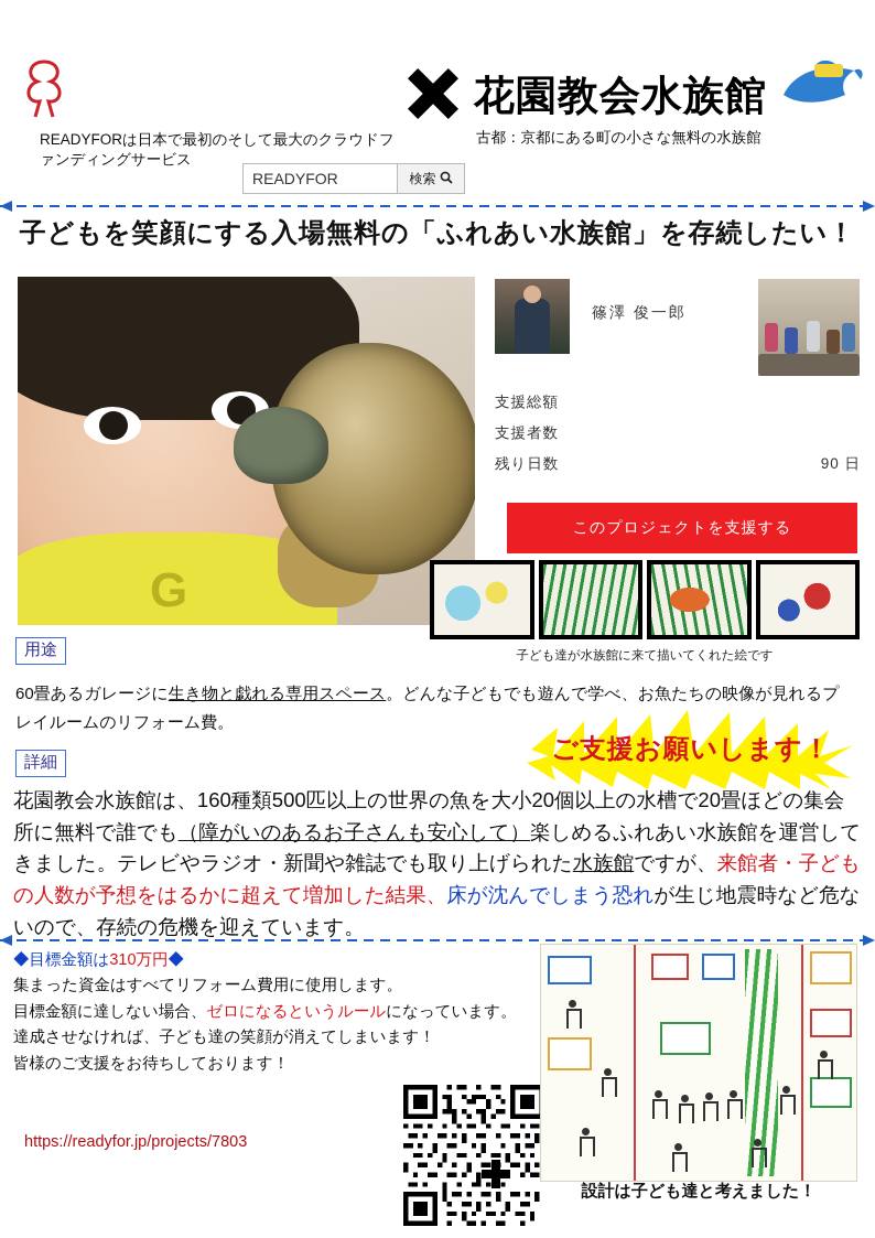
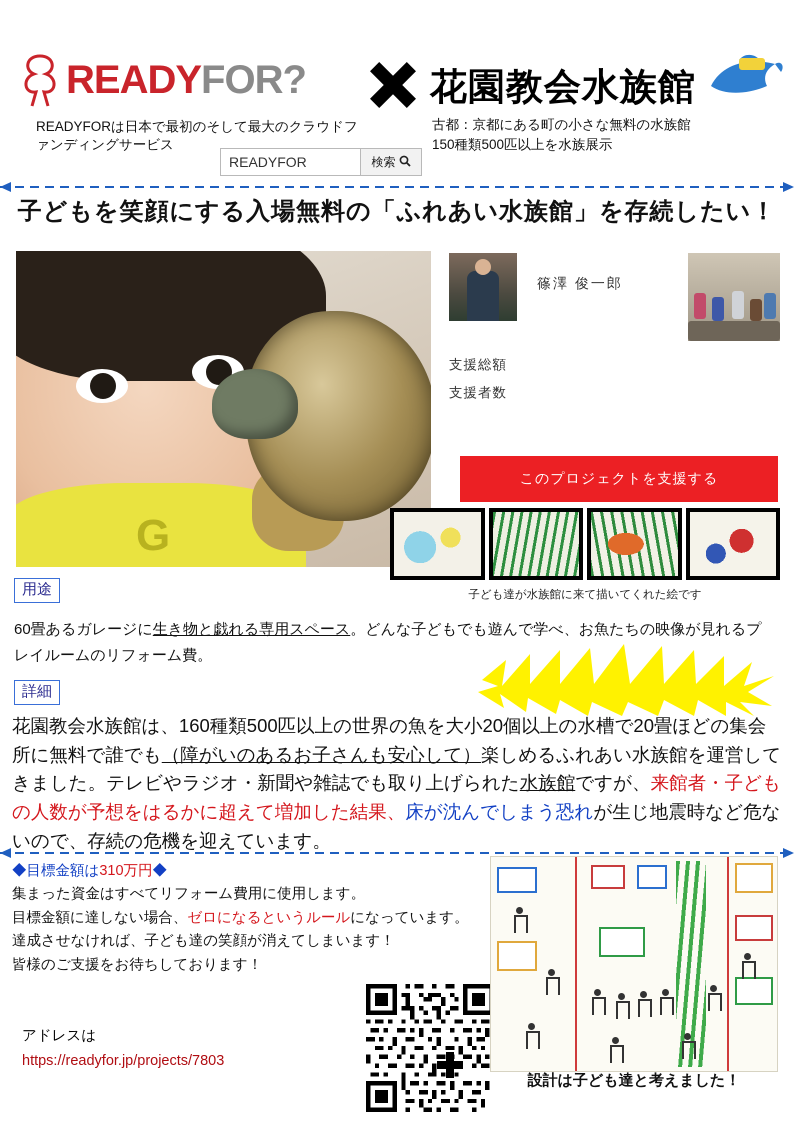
+ READYFOR?
  READYFORは日本で最初のそして最大のクラウドファンディングサービス
  花園教会水族館
  古都：京都にある町の小さな無料の水族館
+ 150種類500匹以上を水族展示
  READYFOR
  検索
  子どもを笑顔にする入場無料の「ふれあい水族館」を存続したい！
  G
  篠澤 俊一郎
  支援総額
  支援者数
- 残り日数
- 90 日
  このプロジェクトを支援する
  子ども達が水族館に来て描いてくれた絵です
  用途
  60畳あるガレージに生き物と戯れる専用スペース。どんな子どもでも遊んで学べ、お魚たちの映像が見れるプレイルームのリフォーム費。
  詳細
- ご支援お願いします！
  花園教会水族館は、160種類500匹以上の世界の魚を大小20個以上の水槽で20畳ほどの集会所に無料で誰でも（障がいのあるお子さんも安心して）楽しめるふれあい水族館を運営してきました。テレビやラジオ・新聞や雑誌でも取り上げられた水族館ですが、来館者・子どもの人数が予想をはるかに超えて増加した結果、床が沈んでしまう恐れが生じ地震時など危ないので、存続の危機を迎えています。
  ◆目標金額は310万円◆
  集まった資金はすべてリフォーム費用に使用します。
  目標金額に達しない場合、ゼロになるというルールになっています。
  達成させなければ、子ども達の笑顔が消えてしまいます！
  皆様のご支援をお待ちしております！
+ アドレスは
  https://readyfor.jp/projects/7803
  設計は子ども達と考えました！
